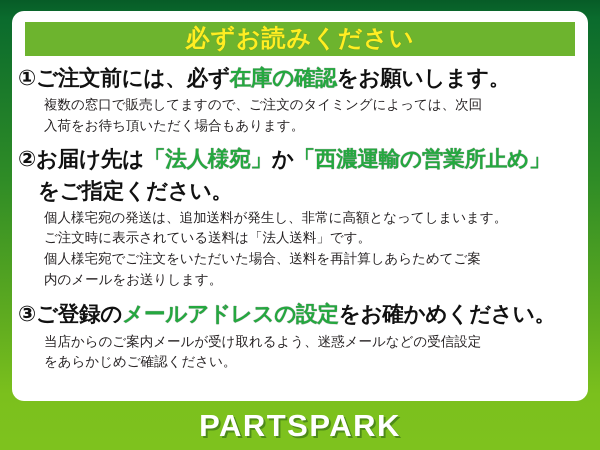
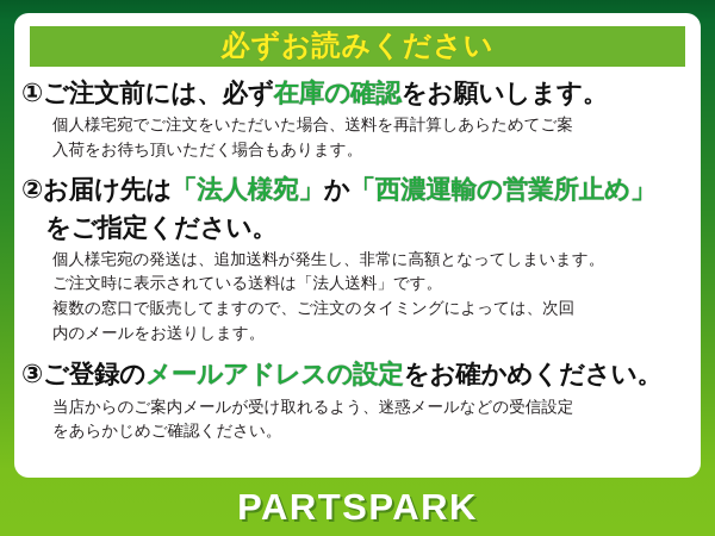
  必ずお読みください
  ①ご注文前には、必ず在庫の確認をお願いします。
- 複数の窓口で販売してますので、ご注文のタイミングによっては、次回
+ 個人様宅宛でご注文をいただいた場合、送料を再計算しあらためてご案
  入荷をお待ち頂いただく場合もあります。
  ②お届け先は「法人様宛」か「西濃運輸の営業所止め」
  をご指定ください。
  個人様宅宛の発送は、追加送料が発生し、非常に高額となってしまいます。
  ご注文時に表示されている送料は「法人送料」です。
- 個人様宅宛でご注文をいただいた場合、送料を再計算しあらためてご案
+ 複数の窓口で販売してますので、ご注文のタイミングによっては、次回
  内のメールをお送りします。
  ③ご登録のメールアドレスの設定をお確かめください。
  当店からのご案内メールが受け取れるよう、迷惑メールなどの受信設定
  をあらかじめご確認ください。
  PARTSPARK
